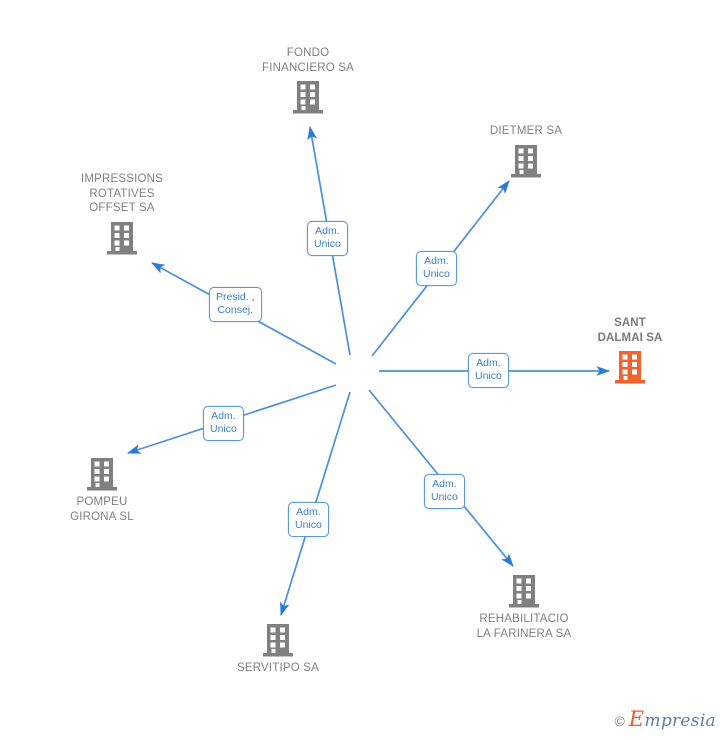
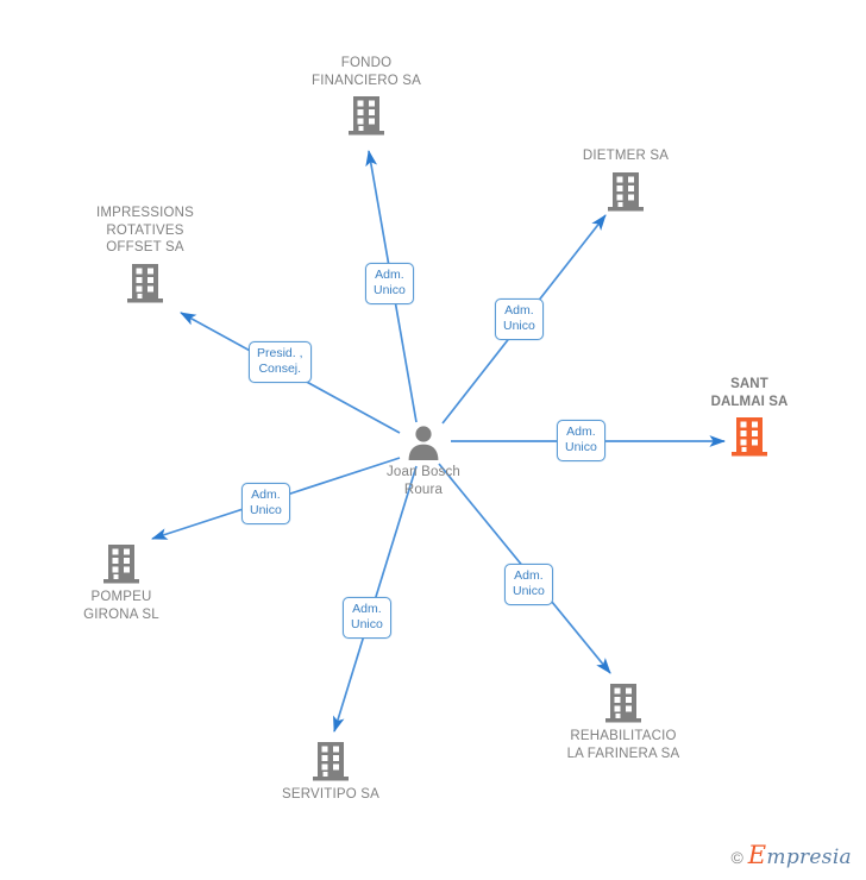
  FONDO
  FINANCIERO SA
  DIETMER SA
  IMPRESSIONS
  ROTATIVES
  OFFSET SA
  SANT
  DALMAI SA
  POMPEU
  GIRONA SL
  SERVITIPO SA
  REHABILITACIO
  LA FARINERA SA
+ Joan Bosch
+ Roura
  Adm.
  Unico
  Adm.
  Unico
  Presid. ,
  Consej.
  Adm.
  Unico
  Adm.
  Unico
  Adm.
  Unico
  Adm.
  Unico
  ©
  Empresia
